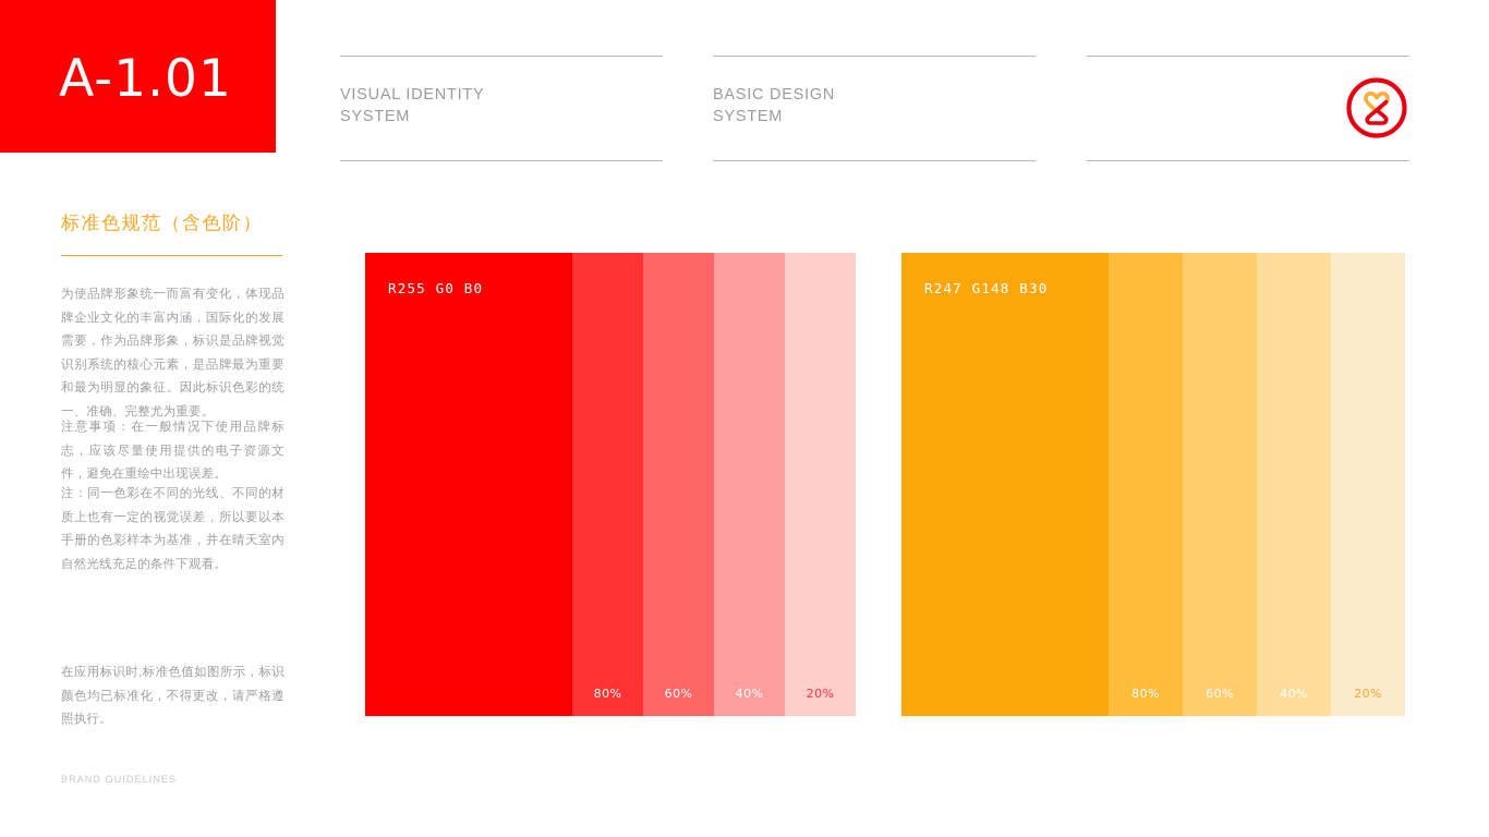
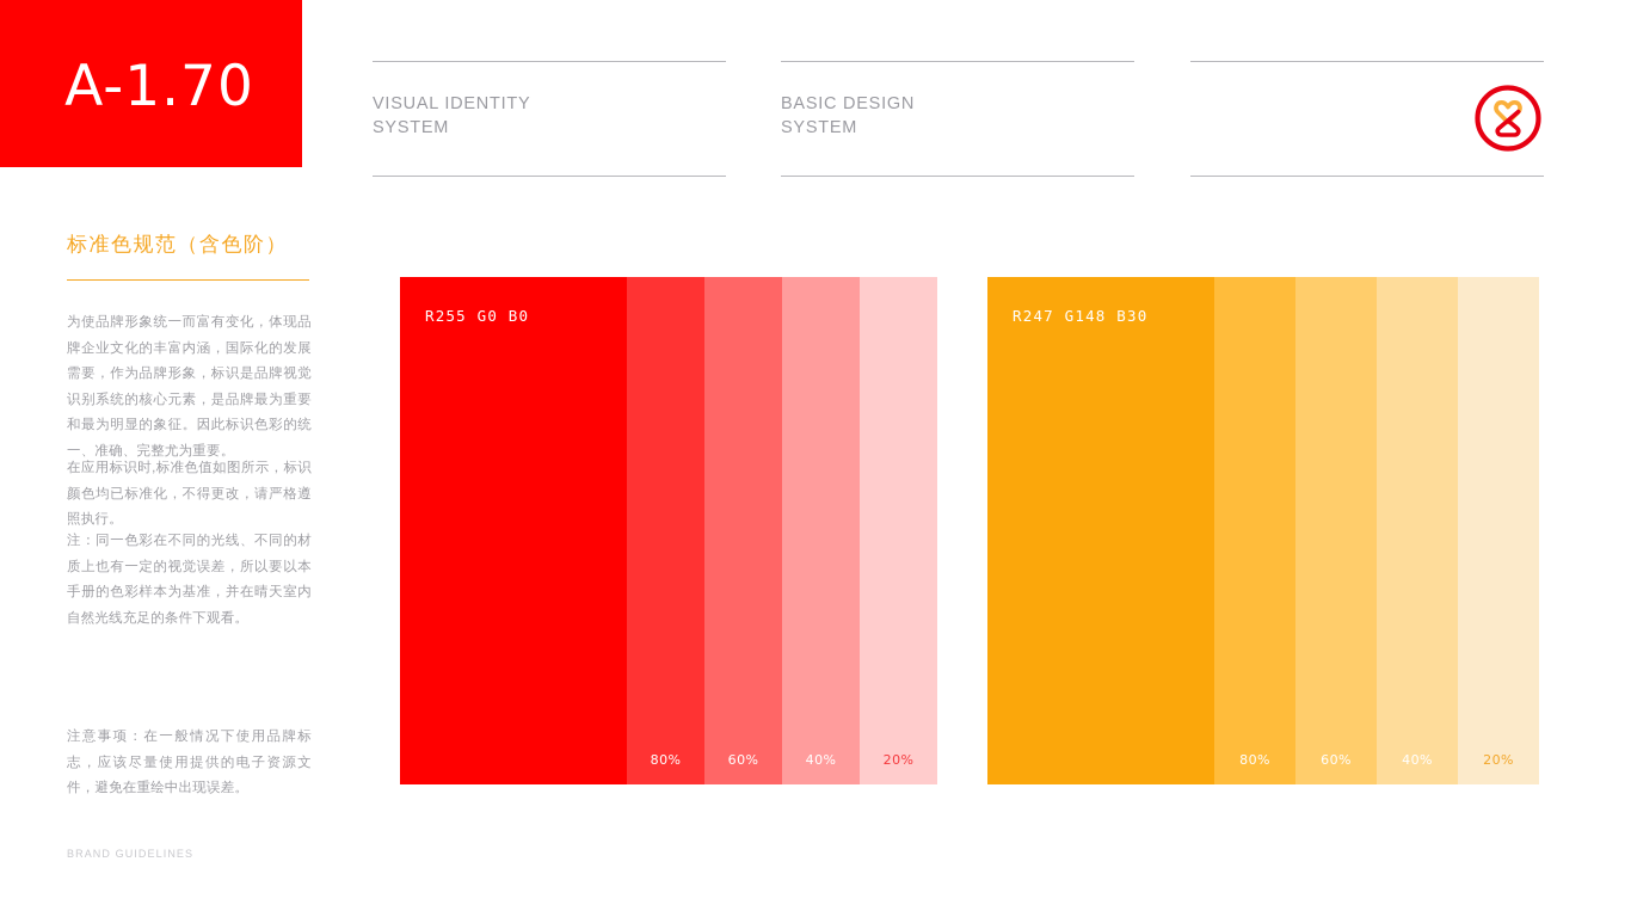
- A-1.01
+ A-1.70
  VISUAL IDENTITY
  SYSTEM
  BASIC DESIGN
  SYSTEM
  标准色规范（含色阶）
  为使品牌形象统一而富有变化，体现品牌企业文化的丰富内涵，国际化的发展需要，作为品牌形象，标识是品牌视觉识别系统的核心元素，是品牌最为重要和最为明显的象征。因此标识色彩的统一、准确、完整尤为重要。
- 注意事项：在一般情况下使用品牌标志，应该尽量使用提供的电子资源文件，避免在重绘中出现误差。
+ 在应用标识时,标准色值如图所示，标识颜色均已标准化，不得更改，请严格遵照执行。
  注：同一色彩在不同的光线、不同的材质上也有一定的视觉误差，所以要以本手册的色彩样本为基准，并在晴天室内自然光线充足的条件下观看。
- 在应用标识时,标准色值如图所示，标识颜色均已标准化，不得更改，请严格遵照执行。
+ 注意事项：在一般情况下使用品牌标志，应该尽量使用提供的电子资源文件，避免在重绘中出现误差。
  BRAND GUIDELINES
  R255 G0 B0
  80%
  60%
  40%
  20%
  R247 G148 B30
  80%
  60%
  40%
  20%
